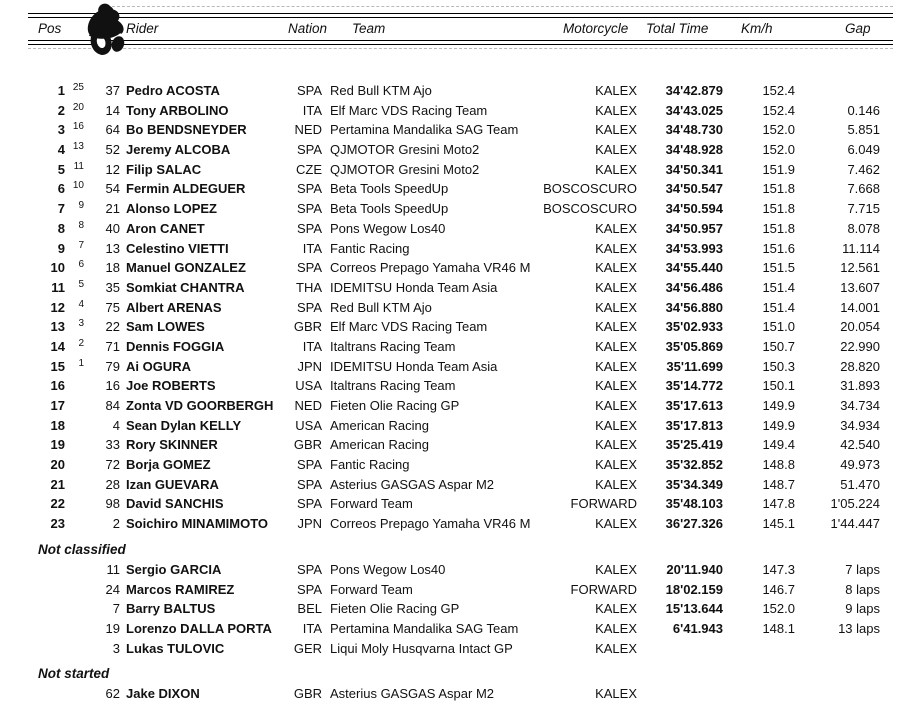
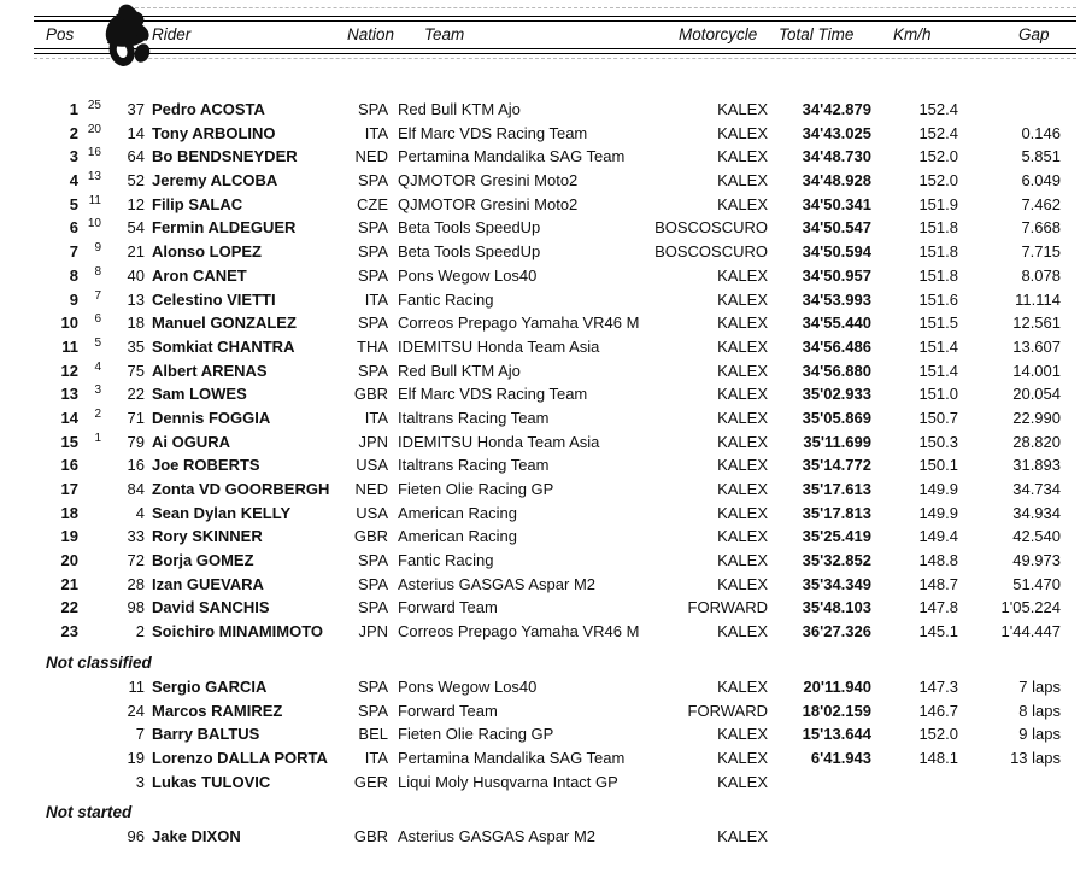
  Pos
  Rider
  Nation
  Team
  Motorcycle
  Total Time
  Km/h
  Gap
  1
  25
  37
  Pedro ACOSTA
  SPA
  Red Bull KTM Ajo
  KALEX
  34'42.879
  152.4
  2
  20
  14
  Tony ARBOLINO
  ITA
  Elf Marc VDS Racing Team
  KALEX
  34'43.025
  152.4
  0.146
  3
  16
  64
  Bo BENDSNEYDER
  NED
  Pertamina Mandalika SAG Team
  KALEX
  34'48.730
  152.0
  5.851
  4
  13
  52
  Jeremy ALCOBA
  SPA
  QJMOTOR Gresini Moto2
  KALEX
  34'48.928
  152.0
  6.049
  5
  11
  12
  Filip SALAC
  CZE
  QJMOTOR Gresini Moto2
  KALEX
  34'50.341
  151.9
  7.462
  6
  10
  54
  Fermin ALDEGUER
  SPA
  Beta Tools SpeedUp
  BOSCOSCURO
  34'50.547
  151.8
  7.668
  7
  9
  21
  Alonso LOPEZ
  SPA
  Beta Tools SpeedUp
  BOSCOSCURO
  34'50.594
  151.8
  7.715
  8
  8
  40
  Aron CANET
  SPA
  Pons Wegow Los40
  KALEX
  34'50.957
  151.8
  8.078
  9
  7
  13
  Celestino VIETTI
  ITA
  Fantic Racing
  KALEX
  34'53.993
  151.6
  11.114
  10
  6
  18
  Manuel GONZALEZ
  SPA
  Correos Prepago Yamaha VR46 M
  KALEX
  34'55.440
  151.5
  12.561
  11
  5
  35
  Somkiat CHANTRA
  THA
  IDEMITSU Honda Team Asia
  KALEX
  34'56.486
  151.4
  13.607
  12
  4
  75
  Albert ARENAS
  SPA
  Red Bull KTM Ajo
  KALEX
  34'56.880
  151.4
  14.001
  13
  3
  22
  Sam LOWES
  GBR
  Elf Marc VDS Racing Team
  KALEX
  35'02.933
  151.0
  20.054
  14
  2
  71
  Dennis FOGGIA
  ITA
  Italtrans Racing Team
  KALEX
  35'05.869
  150.7
  22.990
  15
  1
  79
  Ai OGURA
  JPN
  IDEMITSU Honda Team Asia
  KALEX
  35'11.699
  150.3
  28.820
  16
  16
  Joe ROBERTS
  USA
  Italtrans Racing Team
  KALEX
  35'14.772
  150.1
  31.893
  17
  84
  Zonta VD GOORBERGH
  NED
  Fieten Olie Racing GP
  KALEX
  35'17.613
  149.9
  34.734
  18
  4
  Sean Dylan KELLY
  USA
  American Racing
  KALEX
  35'17.813
  149.9
  34.934
  19
  33
  Rory SKINNER
  GBR
  American Racing
  KALEX
  35'25.419
  149.4
  42.540
  20
  72
  Borja GOMEZ
  SPA
  Fantic Racing
  KALEX
  35'32.852
  148.8
  49.973
  21
  28
  Izan GUEVARA
  SPA
  Asterius GASGAS Aspar M2
  KALEX
  35'34.349
  148.7
  51.470
  22
  98
  David SANCHIS
  SPA
  Forward Team
  FORWARD
  35'48.103
  147.8
  1'05.224
  23
  2
  Soichiro MINAMIMOTO
  JPN
  Correos Prepago Yamaha VR46 M
  KALEX
  36'27.326
  145.1
  1'44.447
  Not classified
  11
  Sergio GARCIA
  SPA
  Pons Wegow Los40
  KALEX
  20'11.940
  147.3
  7 laps
  24
  Marcos RAMIREZ
  SPA
  Forward Team
  FORWARD
  18'02.159
  146.7
  8 laps
  7
  Barry BALTUS
  BEL
  Fieten Olie Racing GP
  KALEX
  15'13.644
  152.0
  9 laps
  19
  Lorenzo DALLA PORTA
  ITA
  Pertamina Mandalika SAG Team
  KALEX
  6'41.943
  148.1
  13 laps
  3
  Lukas TULOVIC
  GER
  Liqui Moly Husqvarna Intact GP
  KALEX
  Not started
- 62
+ 96
  Jake DIXON
  GBR
  Asterius GASGAS Aspar M2
  KALEX
